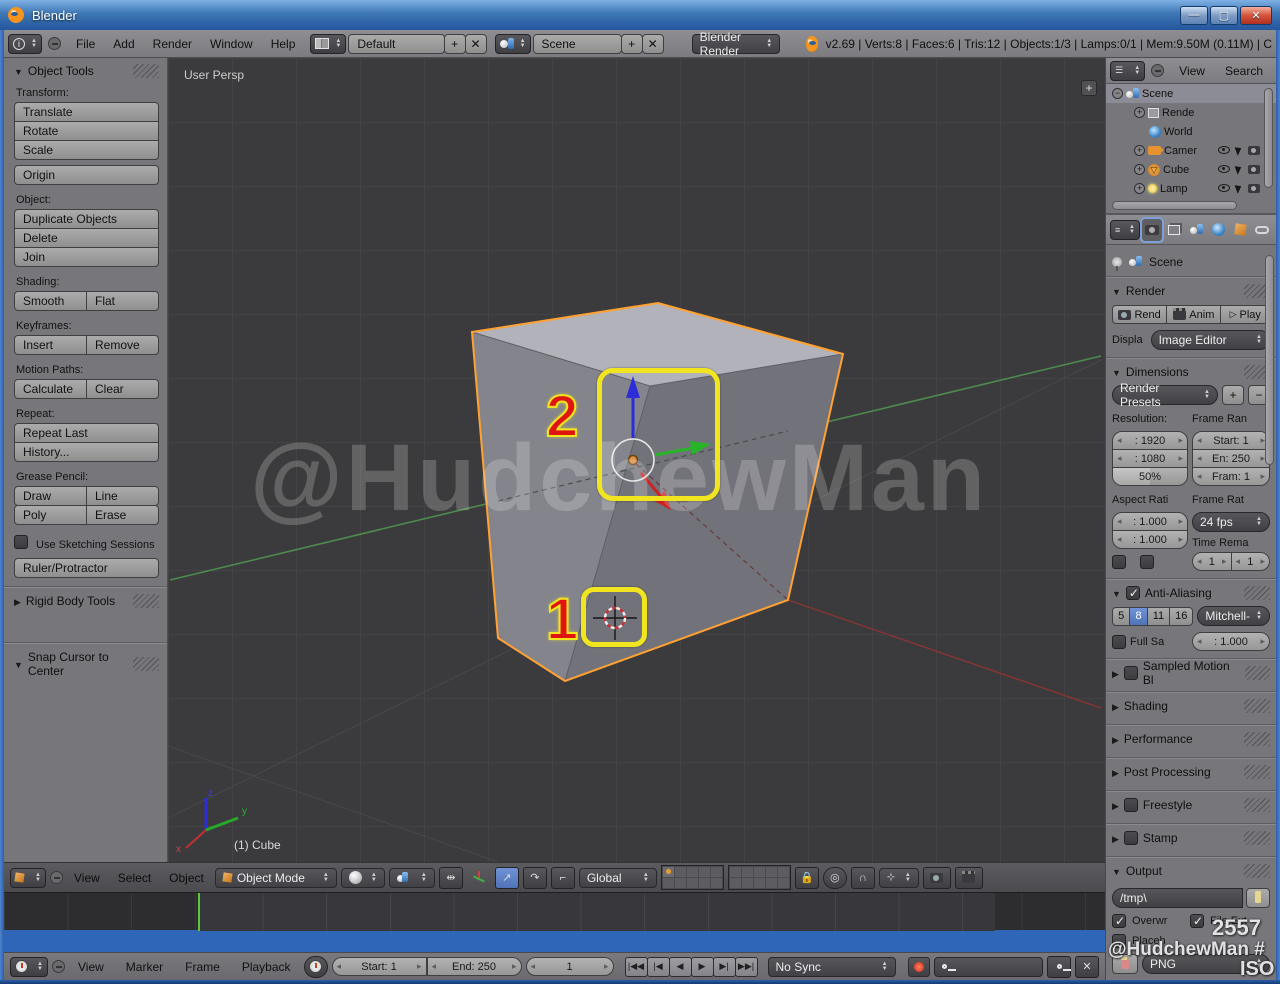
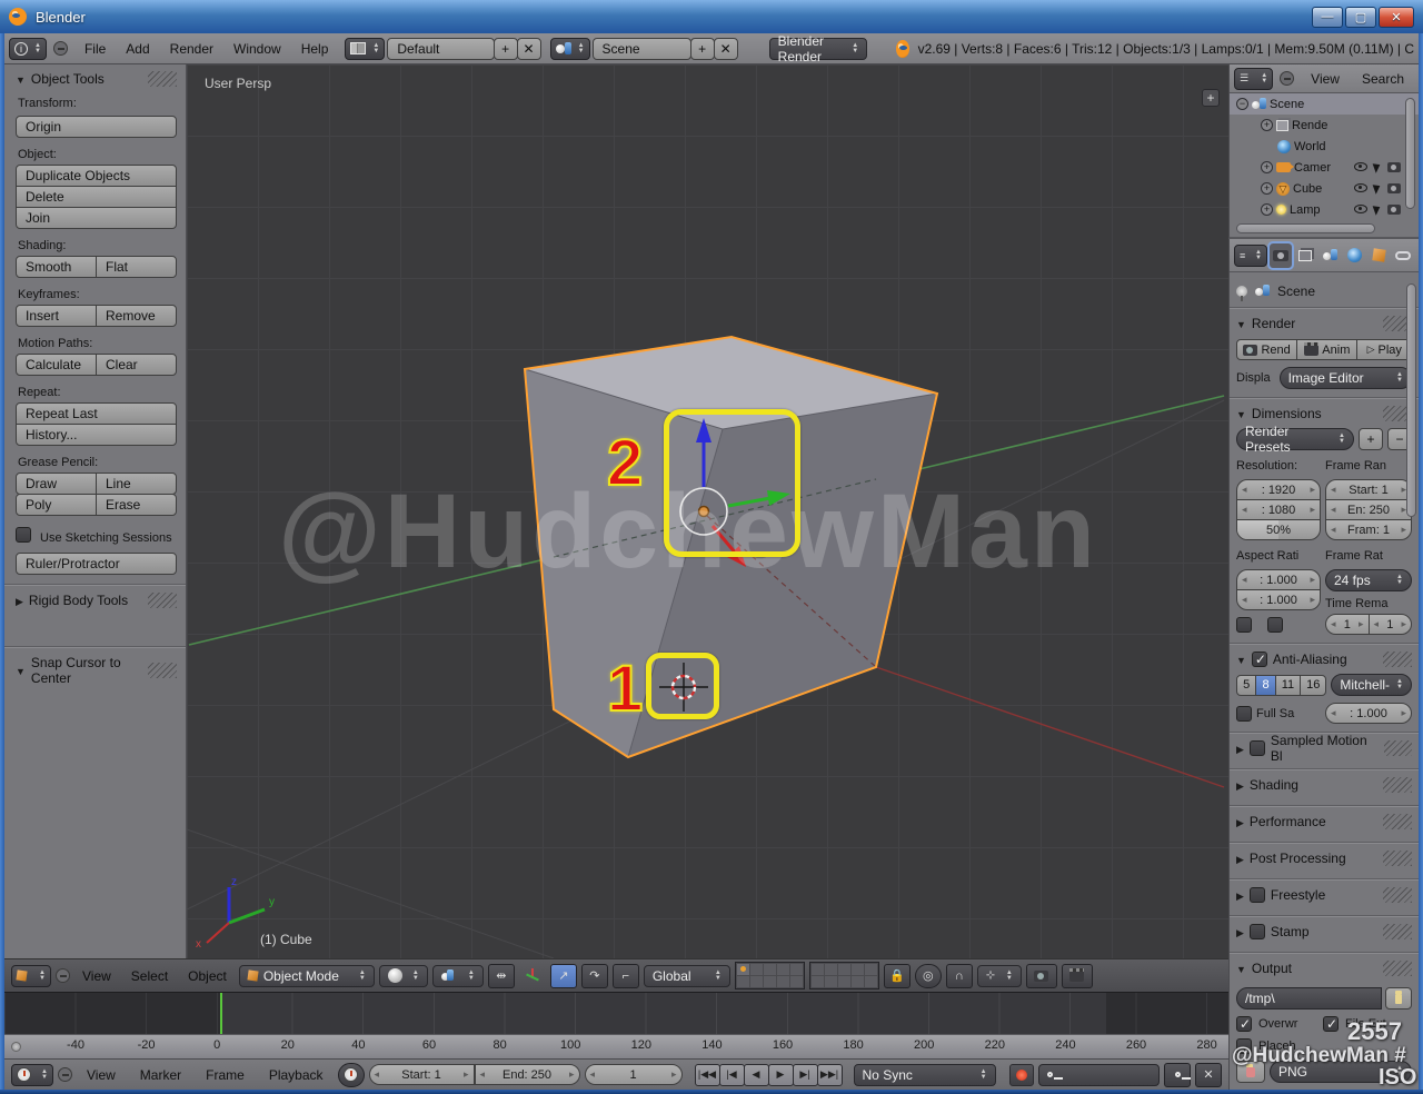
  Blender
  —
  ▢
  ✕
  i
  File
  Add
  Render
  Window
  Help
  Default
  +
  ✕
  Scene
  +
  ✕
  Blender Render
  v2.69 | Verts:8 | Faces:6 | Tris:12 | Objects:1/3 | Lamps:0/1 | Mem:9.50M (0.11M) | C
  Object Tools
  Transform:
- Translate
- Rotate
- Scale
  Origin
  Object:
  Duplicate Objects
  Delete
  Join
  Shading:
  Smooth
  Flat
  Keyframes:
  Insert
  Remove
  Motion Paths:
  Calculate
  Clear
  Repeat:
  Repeat Last
  History...
  Grease Pencil:
  Draw
  Line
  Poly
  Erase
  Use Sketching Sessions
  Ruler/Protractor
  Rigid Body Tools
  Snap Cursor to Center
  z
  y
  x
  User Persp
  @HudchewMan
  2
  1
  (1) Cube
  +
  ☰
  View
  Search
  −
  Scene
  +
  Rende
  World
  +
  Camer
  +
  ▽
  Cube
  +
  Lamp
  ≡
  Scene
  Render
  Rend
  Anim
  ▷
  Play
  Displa
  Image Editor
  Dimensions
  Render Presets
  +
  −
  Resolution:
  Frame Ran
  : 1920
  : 1080
  50%
  Start: 1
  En: 250
  Fram: 1
  Aspect Rati
  Frame Rat
  : 1.000
  : 1.000
  24 fps
  Time Rema
  1
  1
  Anti-Aliasing
  5
  8
  11
  16
  Mitchell-
  Full Sa
  : 1.000
  Sampled Motion Bl
  Shading
  Performance
  Post Processing
  Freestyle
  Stamp
  Output
  /tmp\
  Overwr
  File Ext
  Placeh
  PNG
  2557
  @HudchewMan #
  ISO
  View
  Select
  Object
  Object Mode
  ⇹
  ↗
  ↷
  ⌐
  Global
  🔒
  ◎
  ∩
  ⊹
+ -40
+ -20
+ 0
+ 20
+ 40
+ 60
+ 80
+ 100
+ 120
+ 140
+ 160
+ 180
+ 200
+ 220
+ 240
+ 260
+ 280
  View
  Marker
  Frame
  Playback
  Start: 1
  End: 250
  1
  |◀◀
  |◀
  ◀
  ▶
  ▶|
  ▶▶|
  No Sync
  ✕
